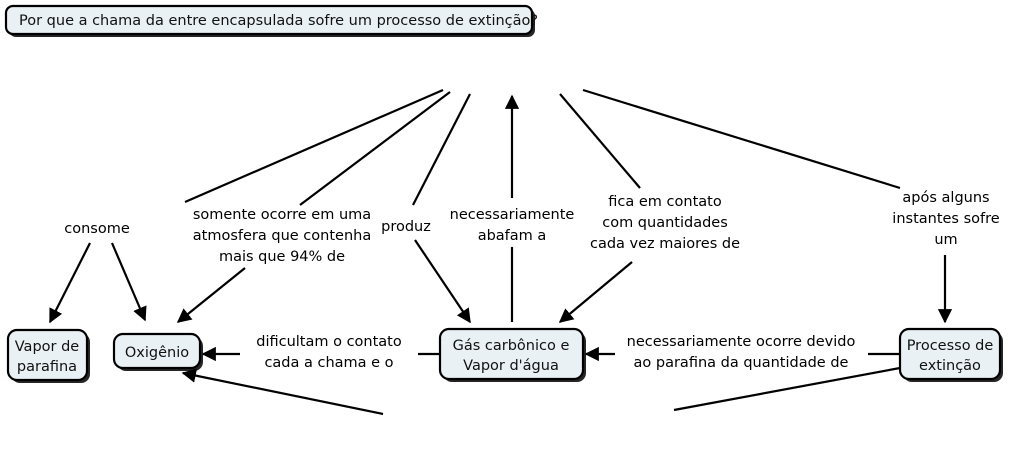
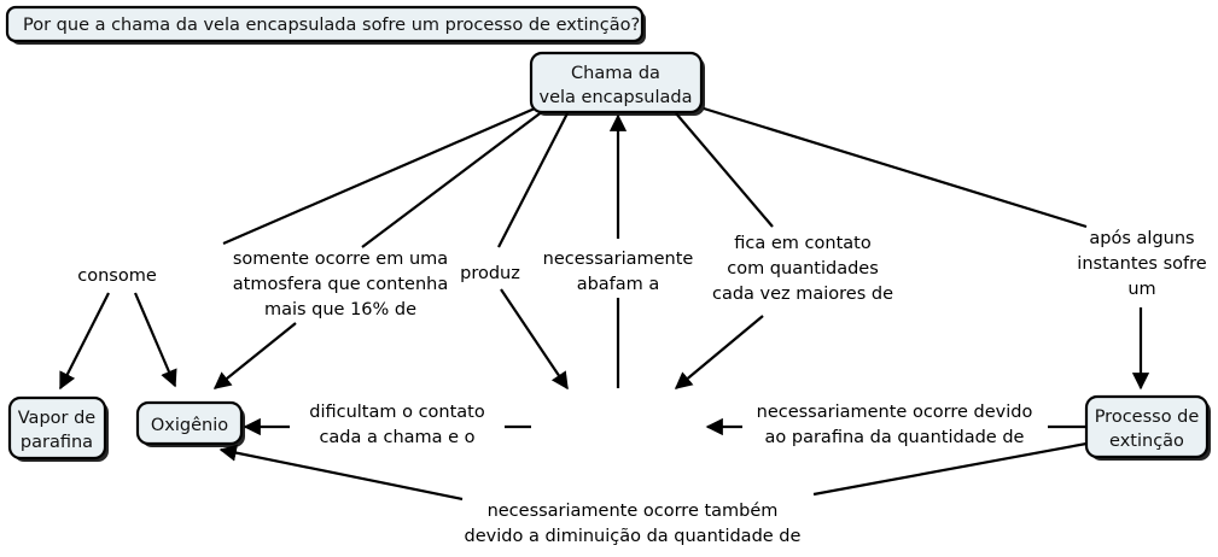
  consome
  somente ocorre em uma
  atmosfera que contenha
- mais que 94% de
+ mais que 16% de
  produz
  necessariamente
  abafam a
  fica em contato
  com quantidades
  cada vez maiores de
  após alguns
  instantes sofre
  um
  dificultam o contato
  cada a chama e o
  necessariamente ocorre devido
  ao parafina da quantidade de
+ necessariamente ocorre também
+ devido a diminuição da quantidade de
- Por que a chama da entre encapsulada sofre um processo de extinção?
+ Por que a chama da vela encapsulada sofre um processo de extinção?
+ Chama da
+ vela encapsulada
  Vapor de
  parafina
  Oxigênio
- Gás carbônico e
- Vapor d'água
  Processo de
  extinção
